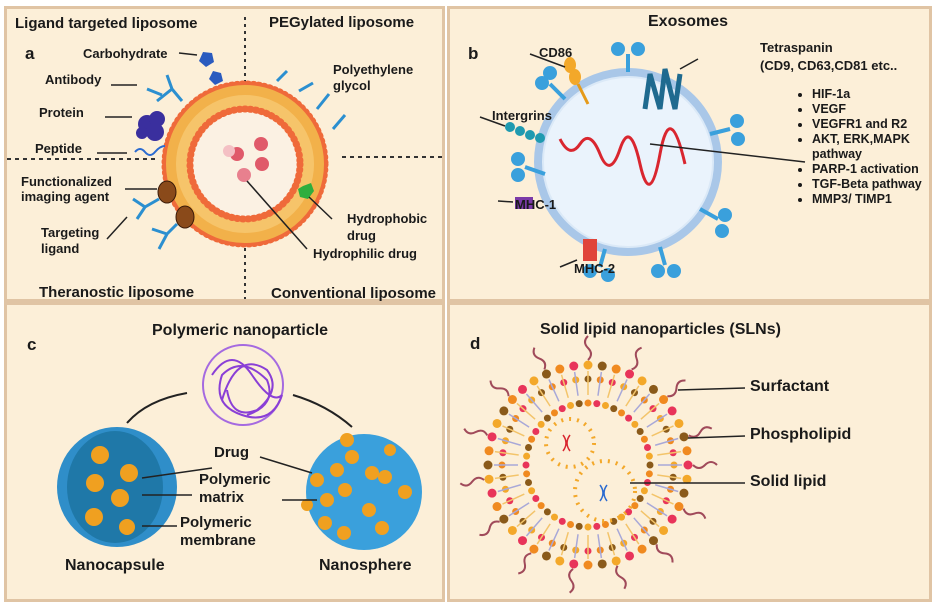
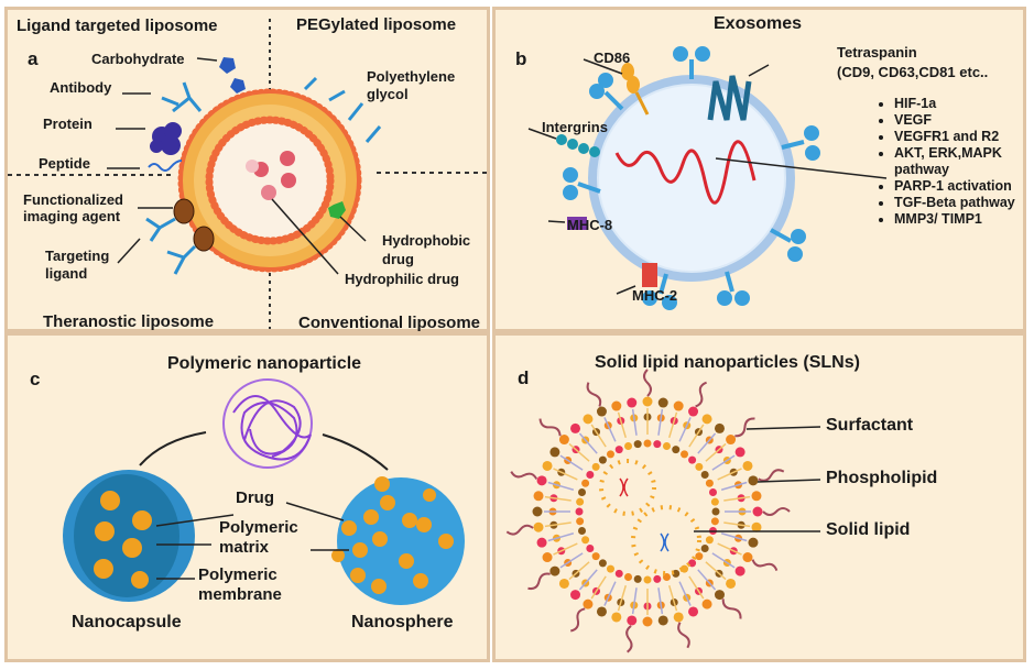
  Ligand targeted liposome
  PEGylated liposome
  Theranostic liposome
  Conventional liposome
  a
  Carbohydrate
  Antibody
  Protein
  Peptide
  Functionalized
  imaging agent
  Targeting
  ligand
  Polyethylene
  glycol
  Hydrophobic
  drug
  Hydrophilic drug
  Exosomes
  b
  CD86
  Tetraspanin
  (CD9, CD63,CD81 etc..
  Intergrins
- MHC-1
+ MHC-8
  MHC-2
  HIF-1a
  VEGF
  VEGFR1 and R2
  AKT, ERK,MAPK pathway
  PARP-1 activation
  TGF-Beta pathway
  MMP3/ TIMP1
  Polymeric nanoparticle
  c
  Drug
  Polymeric
  matrix
  Polymeric
  membrane
  Nanocapsule
  Nanosphere
  Solid lipid nanoparticles (SLNs)
  d
  Surfactant
  Phospholipid
  Solid lipid
